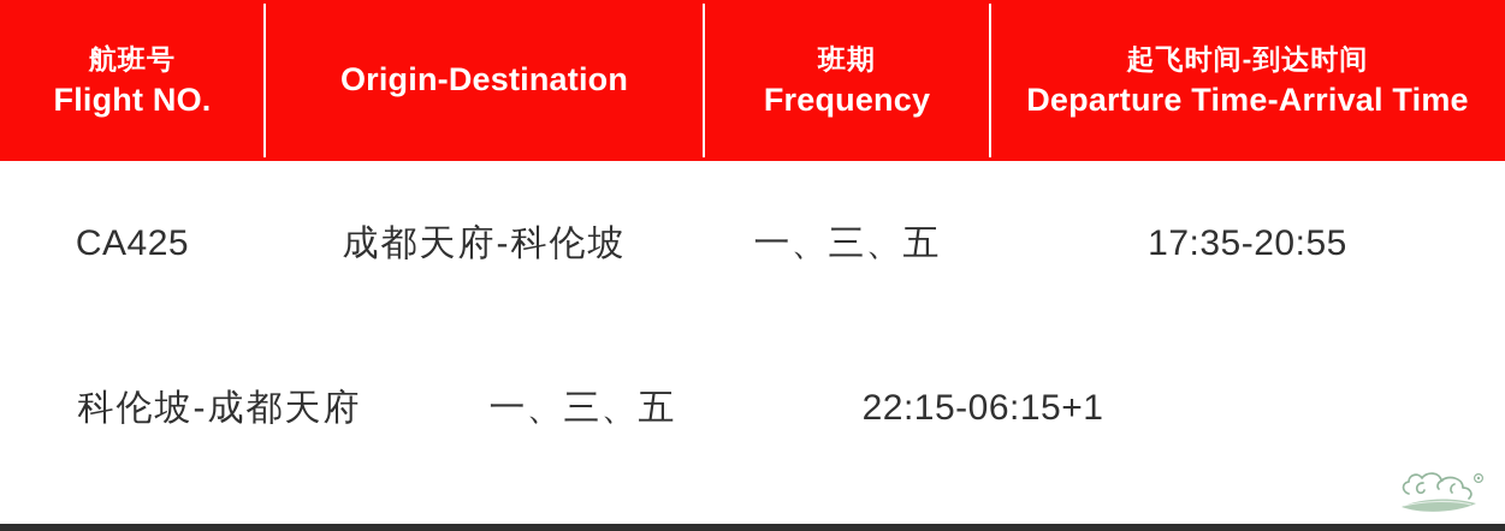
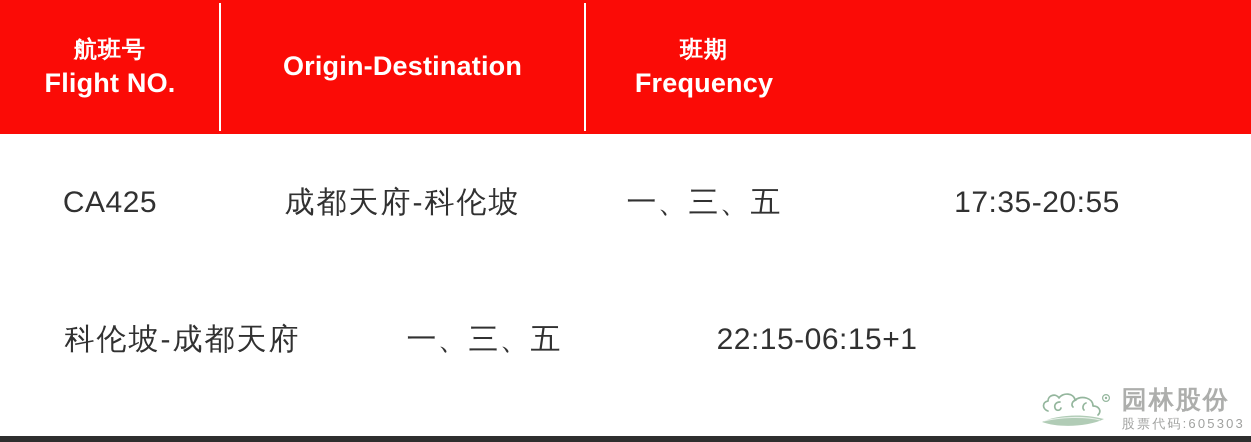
  航班号
  Flight NO.
  Origin-Destination
  班期
  Frequency
- 起飞时间-到达时间
- Departure Time-Arrival Time
  CA425
  成都天府-科伦坡
  一、三、五
  17:35-20:55
  科伦坡-成都天府
  一、三、五
  22:15-06:15+1
+ 园林股份
+ 股票代码:605303
